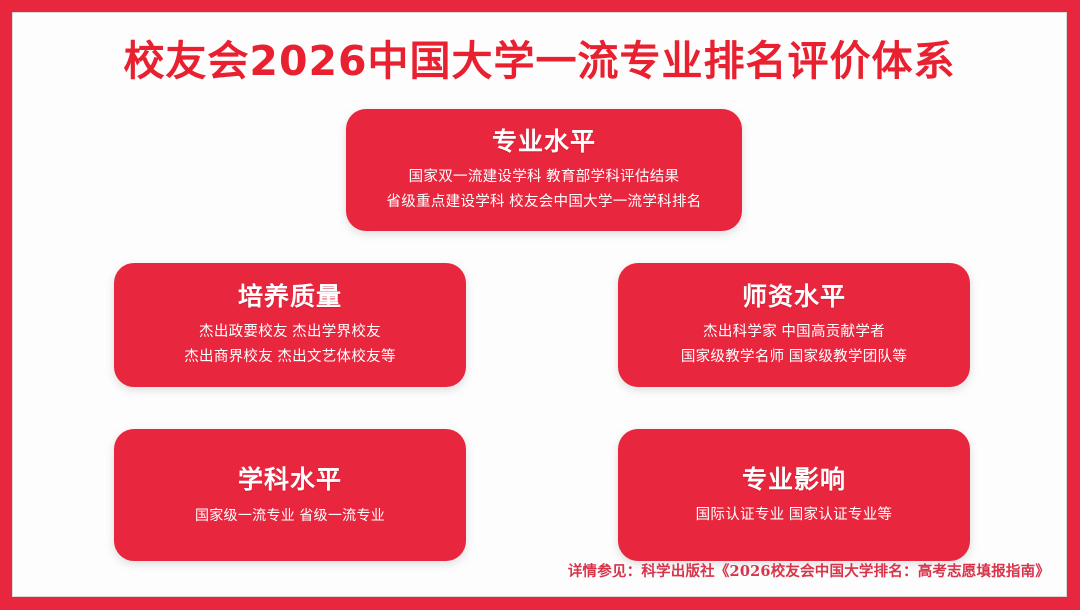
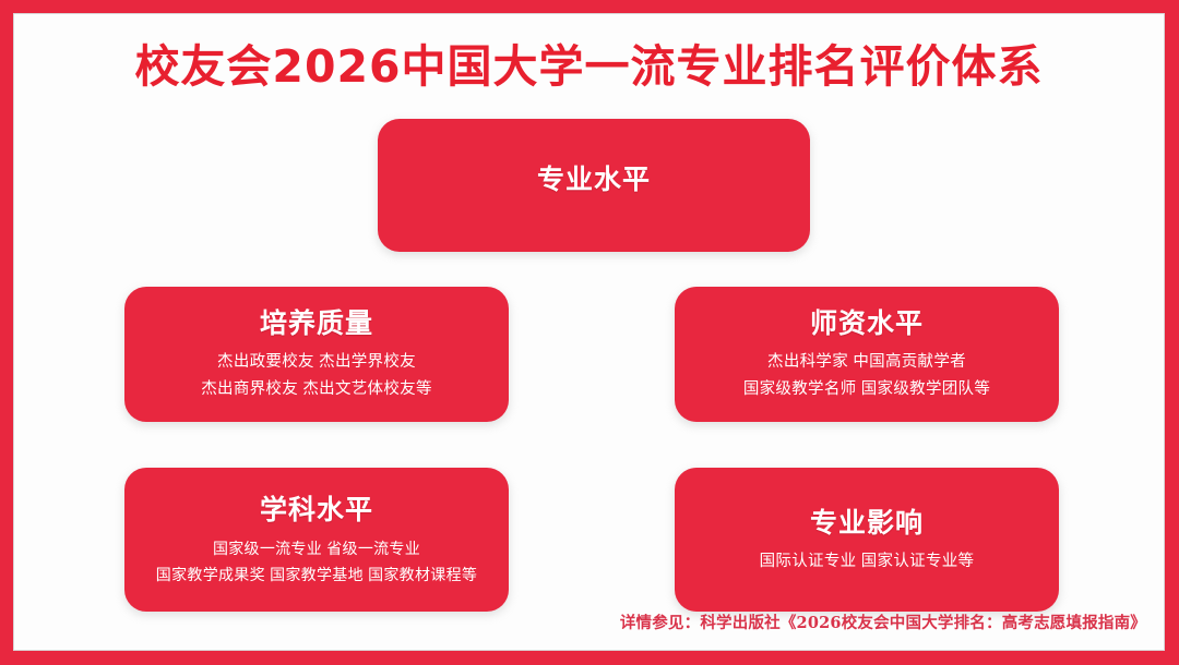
  校友会2026中国大学一流专业排名评价体系
  专业水平
- 国家双一流建设学科 教育部学科评估结果
- 省级重点建设学科 校友会中国大学一流学科排名
  培养质量
  杰出政要校友 杰出学界校友
  杰出商界校友 杰出文艺体校友等
  师资水平
  杰出科学家 中国高贡献学者
  国家级教学名师 国家级教学团队等
  学科水平
  国家级一流专业 省级一流专业
+ 国家教学成果奖 国家教学基地 国家教材课程等
  专业影响
  国际认证专业 国家认证专业等
  详情参见：科学出版社《2026校友会中国大学排名：高考志愿填报指南》
